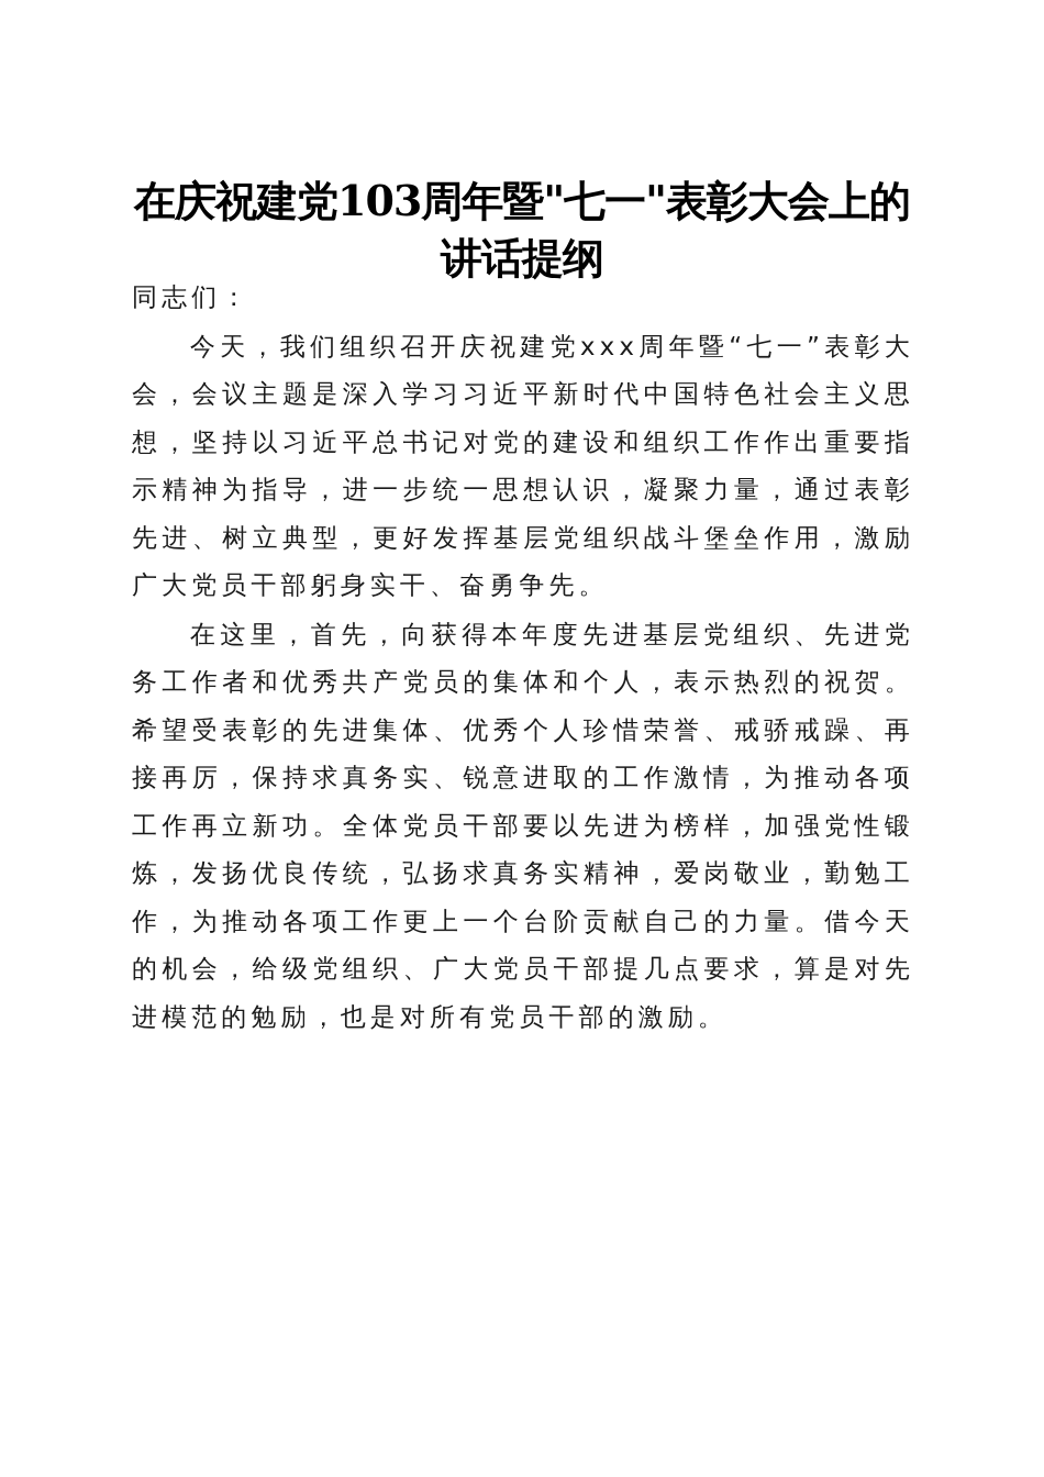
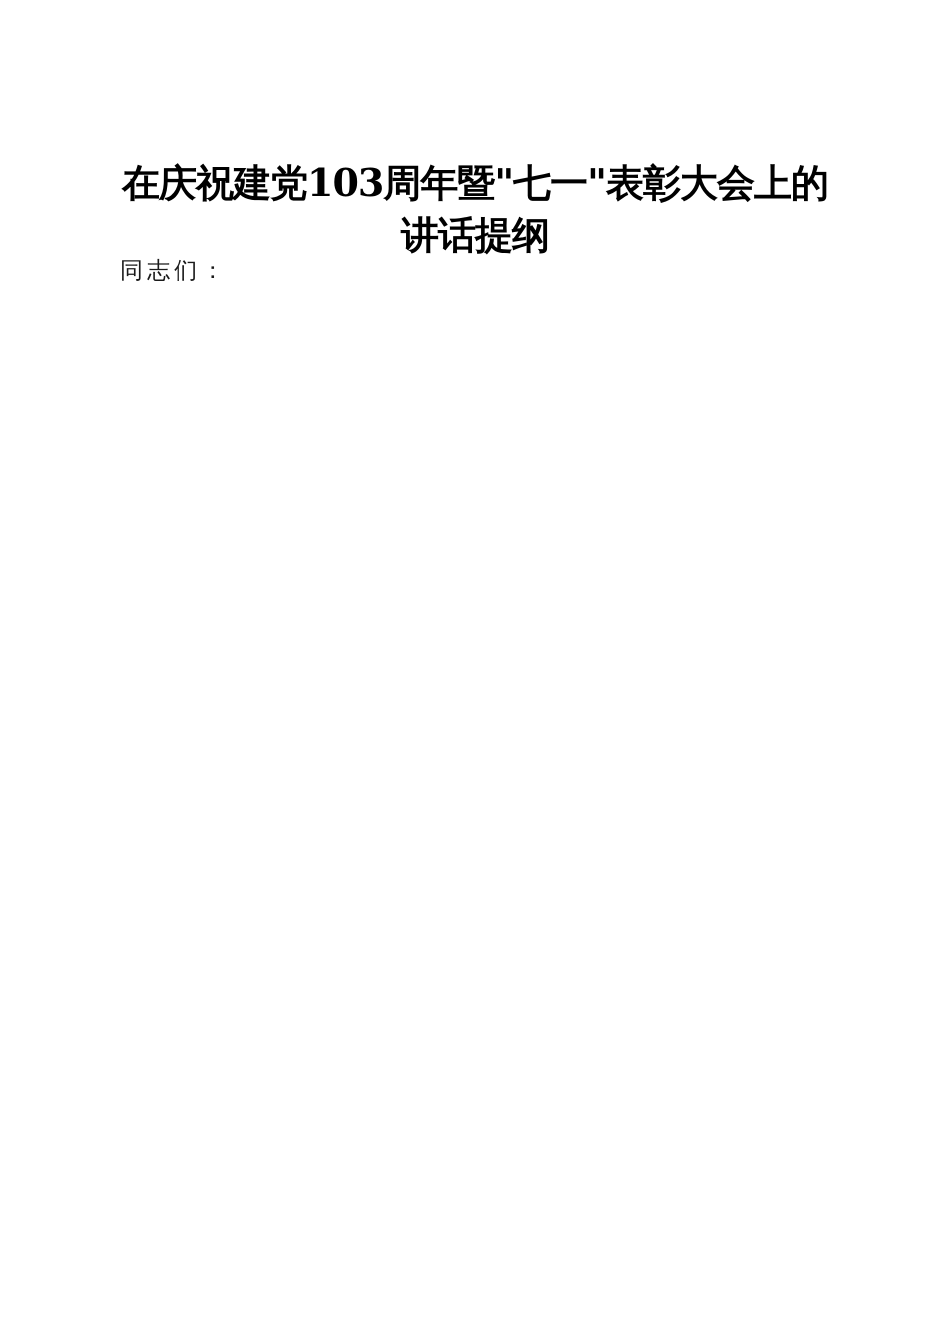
  在庆祝建党103周年暨"七一"表彰大会上的
  讲话提纲
  同志们：
- 今天，我们组织召开庆祝建党xxx周年暨“七一”表彰大会，会议主题是深入学习习近平新时代中国特色社会主义思想，坚持以习近平总书记对党的建设和组织工作作出重要指示精神为指导，进一步统一思想认识，凝聚力量，通过表彰先进、树立典型，更好发挥基层党组织战斗堡垒作用，激励广大党员干部躬身实干、奋勇争先。
- 在这里，首先，向获得本年度先进基层党组织、先进党务工作者和优秀共产党员的集体和个人，表示热烈的祝贺。希望受表彰的先进集体、优秀个人珍惜荣誉、戒骄戒躁、再接再厉，保持求真务实、锐意进取的工作激情，为推动各项工作再立新功。全体党员干部要以先进为榜样，加强党性锻炼，发扬优良传统，弘扬求真务实精神，爱岗敬业，勤勉工作，为推动各项工作更上一个台阶贡献自己的力量。借今天的机会，给级党组织、广大党员干部提几点要求，算是对先进模范的勉励，也是对所有党员干部的激励。
